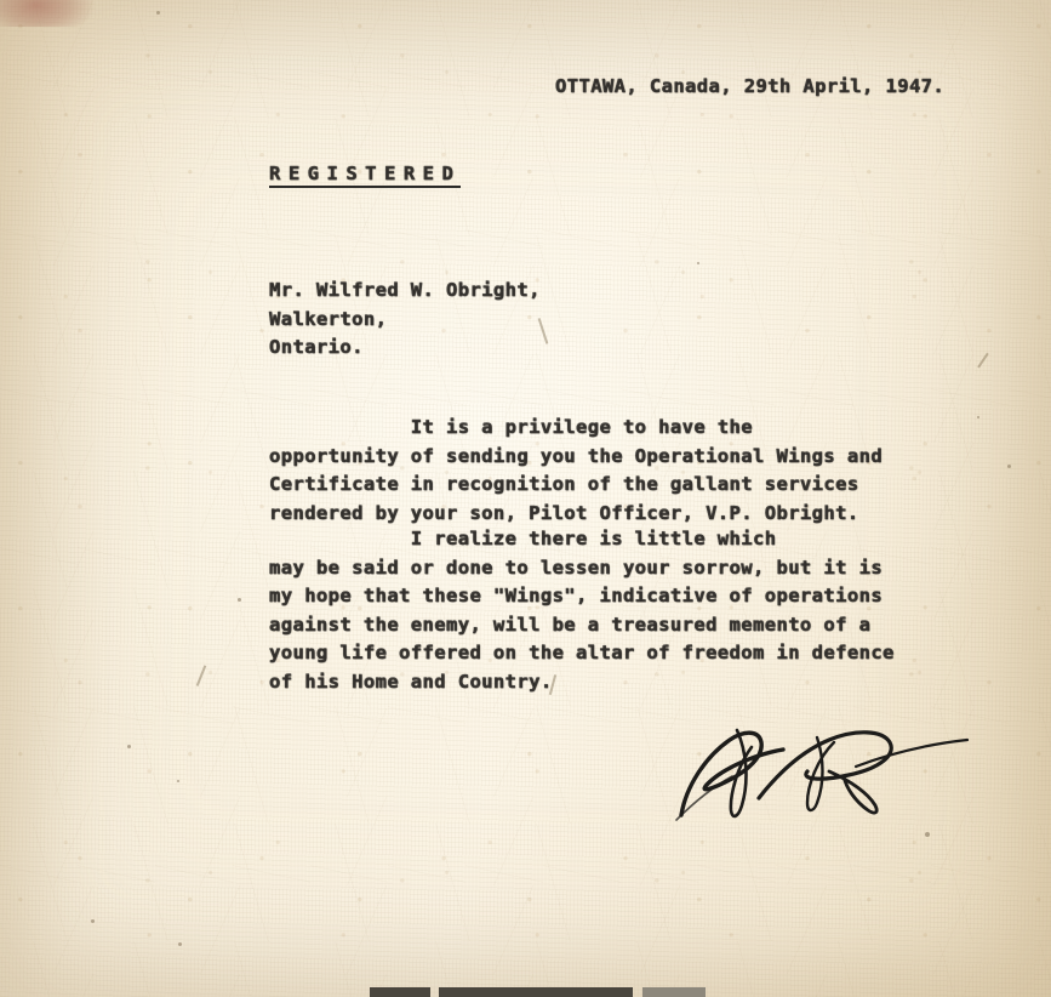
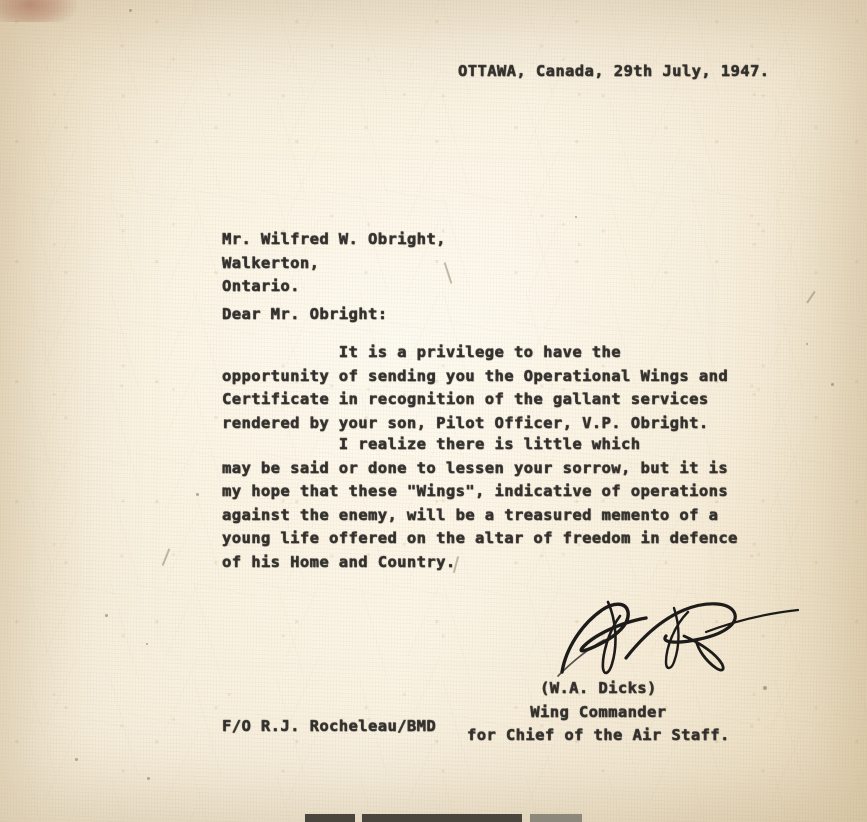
- OTTAWA, Canada, 29th April, 1947.
+ OTTAWA, Canada, 29th July, 1947.
- REGISTERED
  Mr. Wilfred W. Obright,
  Walkerton,
  Ontario.
+ Dear Mr. Obright:
  It is a privilege to have the
  opportunity of sending you the Operational Wings and
  Certificate in recognition of the gallant services
  rendered by your son, Pilot Officer, V.P. Obright.
  I realize there is little which
  may be said or done to lessen your sorrow, but it is
  my hope that these "Wings", indicative of operations
  against the enemy, will be a treasured memento of a
  young life offered on the altar of freedom in defence
  of his Home and Country.
+ (W.A. Dicks)
+ Wing Commander
+ for Chief of the Air Staff.
+ F/O R.J. Rocheleau/BMD
